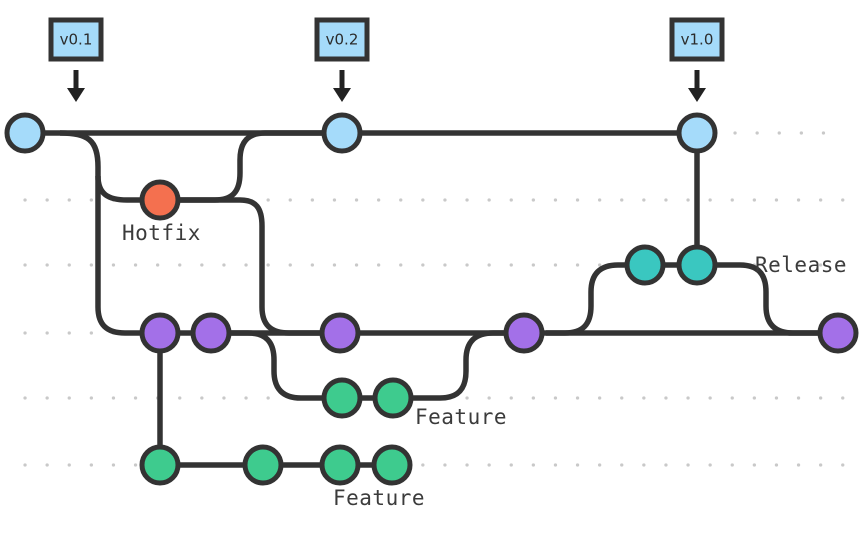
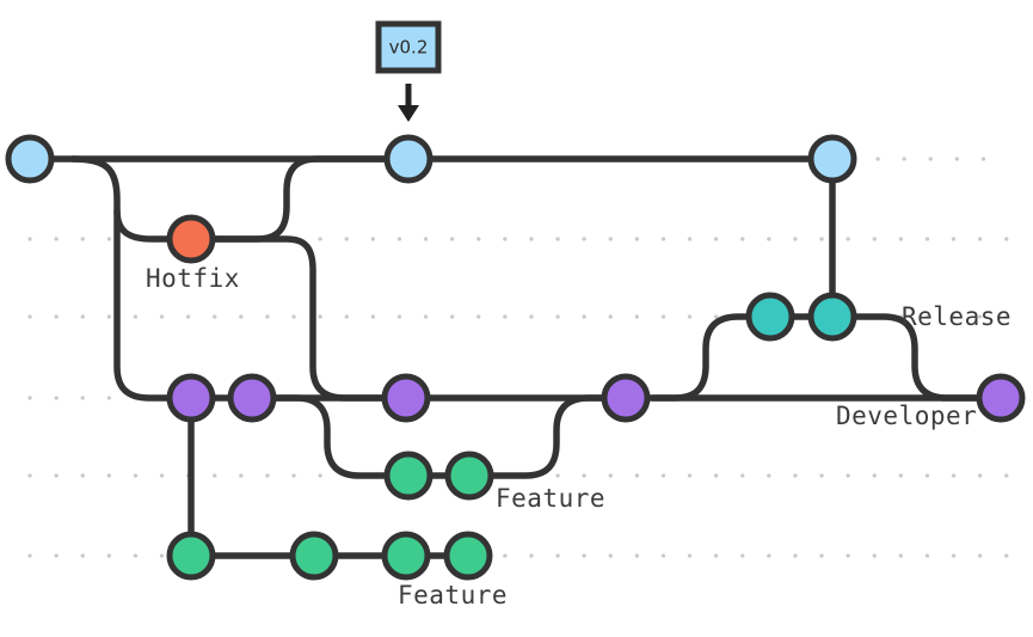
  Hotfix
  Release
+ Developer
  Feature
  Feature
- v0.1
  v0.2
- v1.0
